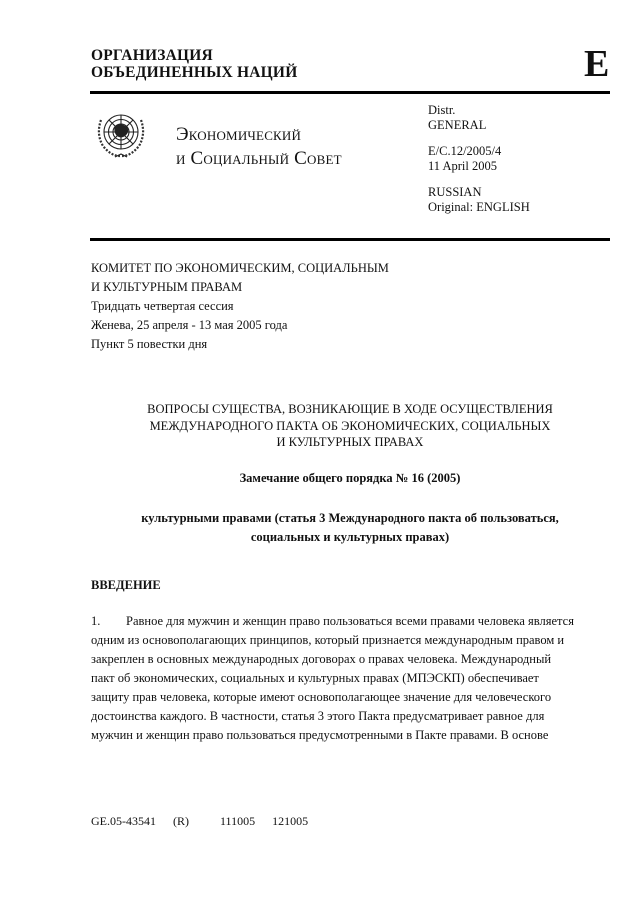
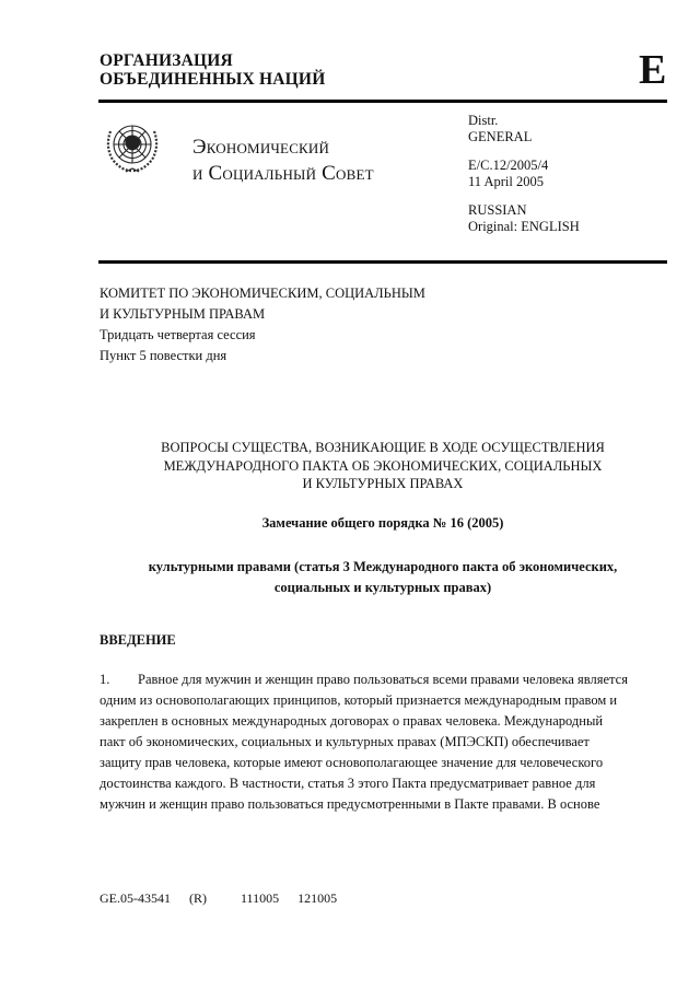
  ОРГАНИЗАЦИЯ
  ОБЪЕДИНЕННЫХ НАЦИЙ
  E
  Экономический
  и Социальный Совет
  Distr.
  GENERAL
  E/C.12/2005/4
  11 April 2005
  RUSSIAN
  Original: ENGLISH
  КОМИТЕТ ПО ЭКОНОМИЧЕСКИМ, СОЦИАЛЬНЫМ
  И КУЛЬТУРНЫМ ПРАВАМ
  Тридцать четвертая сессия
- Женева, 25 апреля - 13 мая 2005 года
  Пункт 5 повестки дня
  ВОПРОСЫ СУЩЕСТВА, ВОЗНИКАЮЩИЕ В ХОДЕ ОСУЩЕСТВЛЕНИЯ
  МЕЖДУНАРОДНОГО ПАКТА ОБ ЭКОНОМИЧЕСКИХ, СОЦИАЛЬНЫХ
  И КУЛЬТУРНЫХ ПРАВАХ
  Замечание общего порядка № 16 (2005)
- культурными правами (статья 3 Международного пакта об пользоваться,
+ культурными правами (статья 3 Международного пакта об экономических,
  социальных и культурных правах)
  ВВЕДЕНИЕ
  1. Равное для мужчин и женщин право пользоваться всеми правами человека является
  одним из основополагающих принципов, который признается международным правом и
  закреплен в основных международных договорах о правах человека. Международный
  пакт об экономических, социальных и культурных правах (МПЭСКП) обеспечивает
  защиту прав человека, которые имеют основополагающее значение для человеческого
  достоинства каждого. В частности, статья 3 этого Пакта предусматривает равное для
  мужчин и женщин право пользоваться предусмотренными в Пакте правами. В основе
  GE.05-43541 (R) 111005 121005
